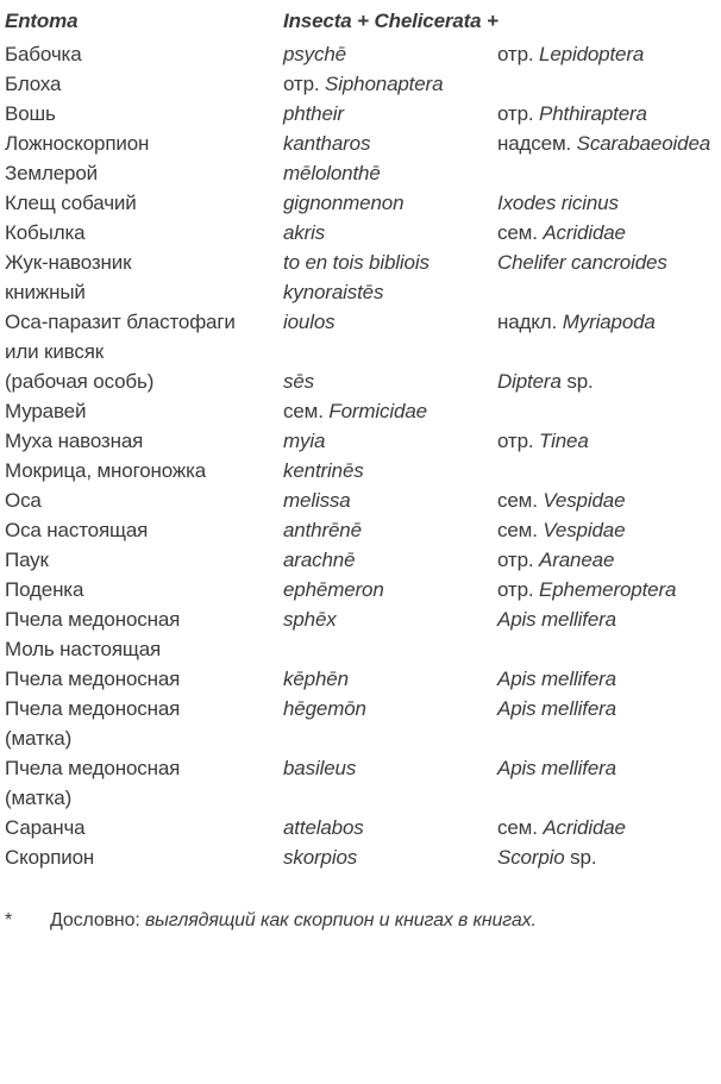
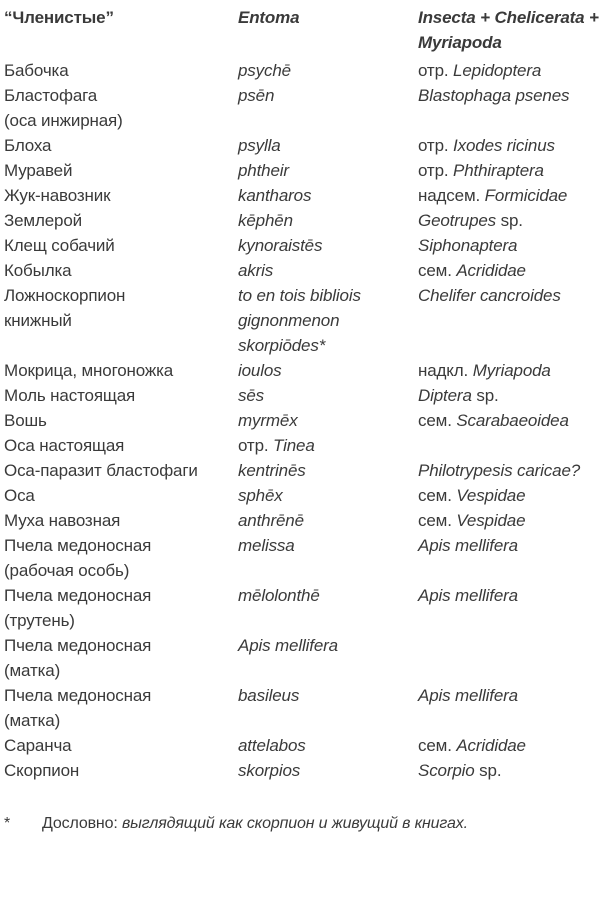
+ “Членистые”
  Entoma
  Insecta + Chelicerata +
+ Myriapoda
  Бабочка
  psychē
  отр. Lepidoptera
+ Бластофага
+ (оса инжирная)
+ psēn
+ Blastophaga psenes
  Блоха
+ psylla
- отр. Siphonaptera
+ отр. Ixodes ricinus
- Вошь
+ Муравей
  phtheir
  отр. Phthiraptera
- Ложноскорпион
+ Жук-навозник
  kantharos
- надсем. Scarabaeoidea
+ надсем. Formicidae
  Землерой
- mēlolonthē
+ kēphēn
+ Geotrupes sp.
  Клещ собачий
- gignonmenon
+ kynoraistēs
- Ixodes ricinus
+ Siphonaptera
  Кобылка
  akris
  сем. Acrididae
- Жук-навозник
+ Ложноскорпион
  книжный
  to en tois bibliois
- kynoraistēs
+ gignonmenon
+ skorpiōdes*
  Chelifer cancroides
- Оса-паразит бластофаги
+ Мокрица, многоножка
- или кивсяк
  ioulos
  надкл. Myriapoda
- (рабочая особь)
+ Моль настоящая
  sēs
  Diptera sp.
- Муравей
+ Вошь
+ myrmēx
- сем. Formicidae
+ сем. Scarabaeoidea
- Муха навозная
+ Оса настоящая
- myia
  отр. Tinea
- Мокрица, многоножка
+ Оса-паразит бластофаги
  kentrinēs
+ Philotrypesis caricae?
  Оса
- melissa
+ sphēx
  сем. Vespidae
- Оса настоящая
+ Муха навозная
  anthrēnē
  сем. Vespidae
- Паук
- arachnē
- отр. Araneae
- Поденка
- ephēmeron
- отр. Ephemeroptera
  Пчела медоносная
- Моль настоящая
+ (рабочая особь)
- sphēx
+ melissa
  Apis mellifera
  Пчела медоносная
+ (трутень)
- kēphēn
+ mēlolonthē
  Apis mellifera
  Пчела медоносная
  (матка)
- hēgemōn
  Apis mellifera
  Пчела медоносная
  (матка)
  basileus
  Apis mellifera
  Саранча
  attelabos
  сем. Acrididae
  Скорпион
  skorpios
  Scorpio sp.
  *
- Дословно: выглядящий как скорпион и книгах в книгах.
+ Дословно: выглядящий как скорпион и живущий в книгах.
